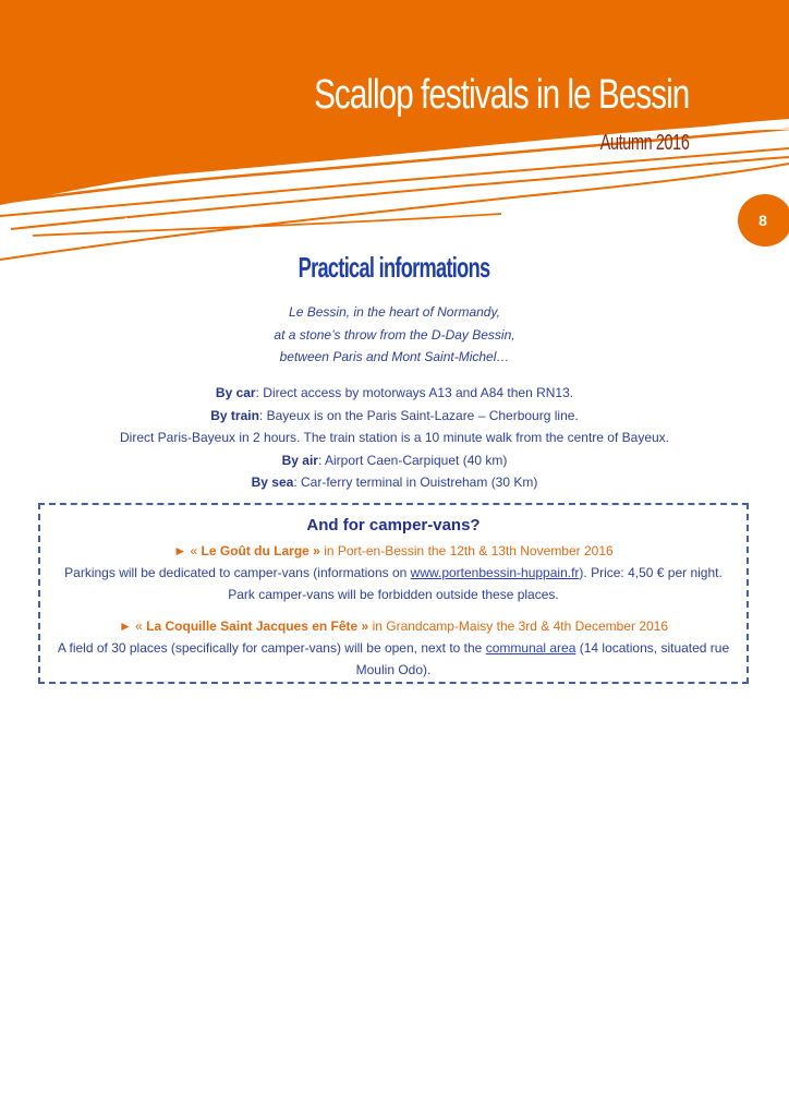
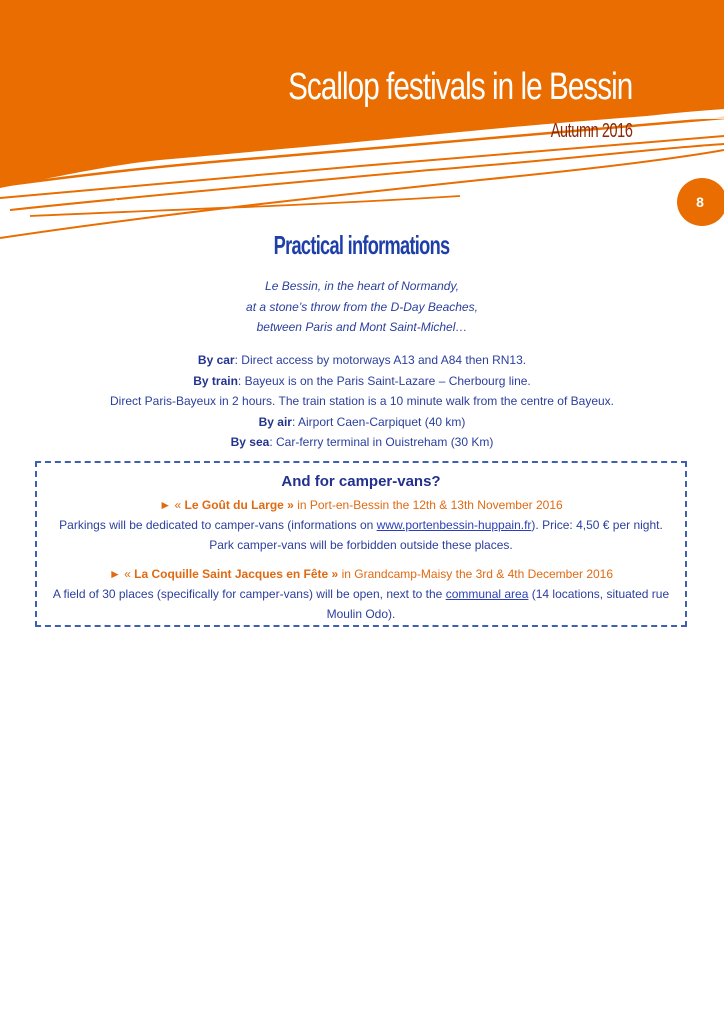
  Scallop festivals in le Bessin
  Autumn 2016
  8
  Practical informations
  Le Bessin, in the heart of Normandy,
- at a stone’s throw from the D-Day Bessin,
+ at a stone’s throw from the D-Day Beaches,
  between Paris and Mont Saint-Michel…
  By car: Direct access by motorways A13 and A84 then RN13.
  By train: Bayeux is on the Paris Saint-Lazare – Cherbourg line.
  Direct Paris-Bayeux in 2 hours. The train station is a 10 minute walk from the centre of Bayeux.
  By air: Airport Caen-Carpiquet (40 km)
  By sea: Car-ferry terminal in Ouistreham (30 Km)
  And for camper-vans?
  ► « Le Goût du Large » in Port-en-Bessin the 12th & 13th November 2016
  Parkings will be dedicated to camper-vans (informations on www.portenbessin-huppain.fr). Price: 4,50 € per night.
  Park camper-vans will be forbidden outside these places.
  ► « La Coquille Saint Jacques en Fête » in Grandcamp-Maisy the 3rd & 4th December 2016
  A field of 30 places (specifically for camper-vans) will be open, next to the communal area (14 locations, situated rue Moulin Odo).
